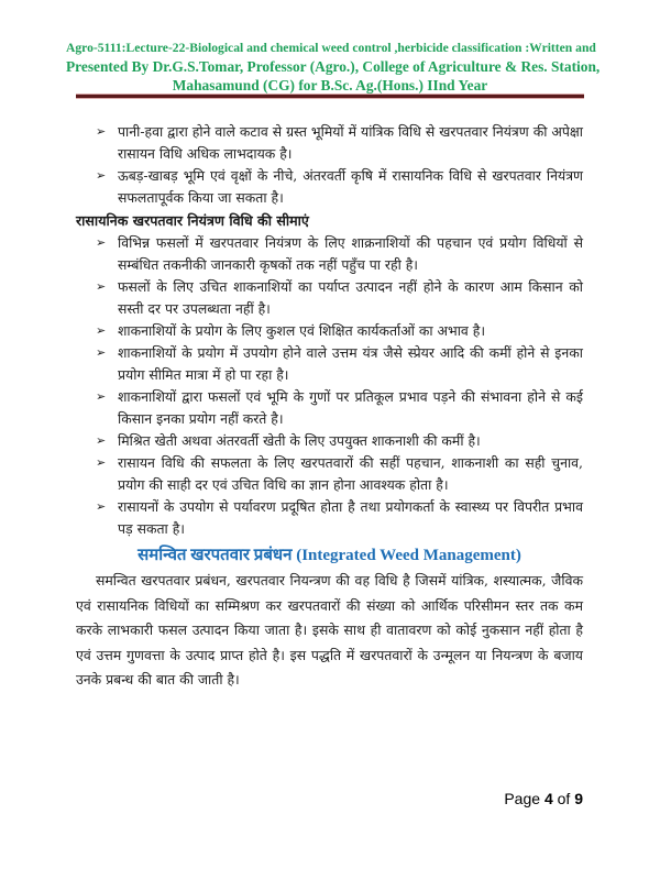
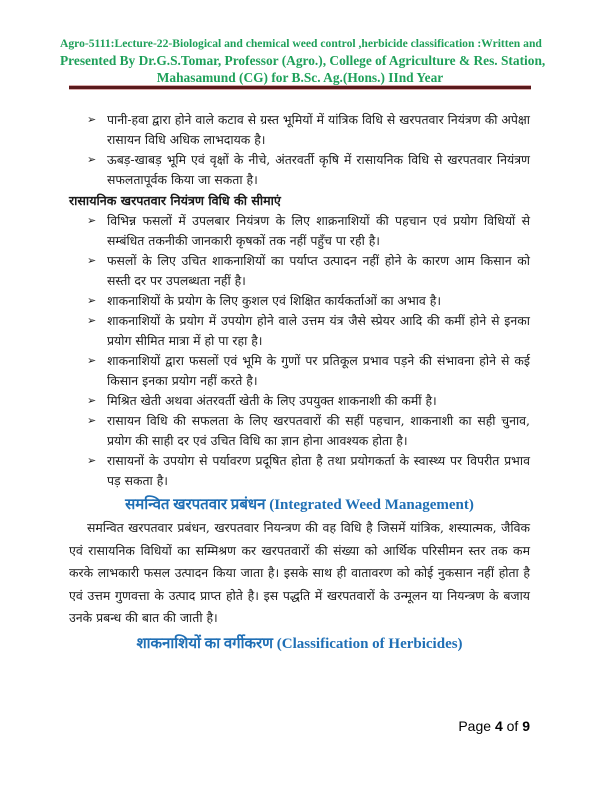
  Agro-5111:Lecture-22-Biological and chemical weed control ,herbicide classification :Written and
  Presented By Dr.G.S.Tomar, Professor (Agro.), College of Agriculture & Res. Station,
  Mahasamund (CG) for B.Sc. Ag.(Hons.) IInd Year
  ➢
  पानी-हवा द्वारा होने वाले कटाव से ग्रस्त भूमियों में यांत्रिक विधि से खरपतवार नियंत्रण की अपेक्षा रासायन विधि अधिक लाभदायक है।
  ➢
  ऊबड़-खाबड़ भूमि एवं वृक्षों के नीचे, अंतरवर्ती कृषि में रासायनिक विधि से खरपतवार नियंत्रण सफलतापूर्वक किया जा सकता है।
  रासायनिक खरपतवार नियंत्रण विधि की सीमाएं
  ➢
- विभिन्न फसलों में खरपतवार नियंत्रण के लिए शाक्रनाशियों की पहचान एवं प्रयोग विधियों से सम्बंधित तकनीकी जानकारी कृषकों तक नहीं पहुँच पा रही है।
+ विभिन्न फसलों में उपलबार नियंत्रण के लिए शाक्रनाशियों की पहचान एवं प्रयोग विधियों से सम्बंधित तकनीकी जानकारी कृषकों तक नहीं पहुँच पा रही है।
  ➢
  फसलों के लिए उचित शाकनाशियों का पर्याप्त उत्पादन नहीं होने के कारण आम किसान को सस्ती दर पर उपलब्धता नहीं है।
  ➢
  शाकनाशियों के प्रयोग के लिए कुशल एवं शिक्षित कार्यकर्ताओं का अभाव है।
  ➢
  शाकनाशियों के प्रयोग में उपयोग होने वाले उत्तम यंत्र जैसे स्प्रेयर आदि की कमीं होने से इनका प्रयोग सीमित मात्रा में हो पा रहा है।
  ➢
  शाकनाशियों द्वारा फसलों एवं भूमि के गुणों पर प्रतिकूल प्रभाव पड़ने की संभावना होने से कई किसान इनका प्रयोग नहीं करते है।
  ➢
  मिश्रित खेती अथवा अंतरवर्ती खेती के लिए उपयुक्त शाकनाशी की कमीं है।
  ➢
  रासायन विधि की सफलता के लिए खरपतवारों की सहीं पहचान, शाकनाशी का सही चुनाव, प्रयोग की साही दर एवं उचित विधि का ज्ञान होना आवश्यक होता है।
  ➢
  रासायनों के उपयोग से पर्यावरण प्रदूषित होता है तथा प्रयोगकर्ता के स्वास्थ्य पर विपरीत प्रभाव पड़ सकता है।
  समन्वित खरपतवार प्रबंधन (Integrated Weed Management)
  समन्वित खरपतवार प्रबंधन, खरपतवार नियन्त्रण की वह विधि है जिसमें यांत्रिक, शस्यात्मक, जैविक एवं रासायनिक विधियों का सम्मिश्रण कर खरपतवारों की संख्या को आर्थिक परिसीमन स्तर तक कम करके लाभकारी फसल उत्पादन किया जाता है। इसके साथ ही वातावरण को कोई नुकसान नहीं होता है एवं उत्तम गुणवत्ता के उत्पाद प्राप्त होते है। इस पद्धति में खरपतवारों के उन्मूलन या नियन्त्रण के बजाय उनके प्रबन्ध की बात की जाती है।
+ शाकनाशियों का वर्गीकरण (Classification of Herbicides)
  Page 4 of 9
